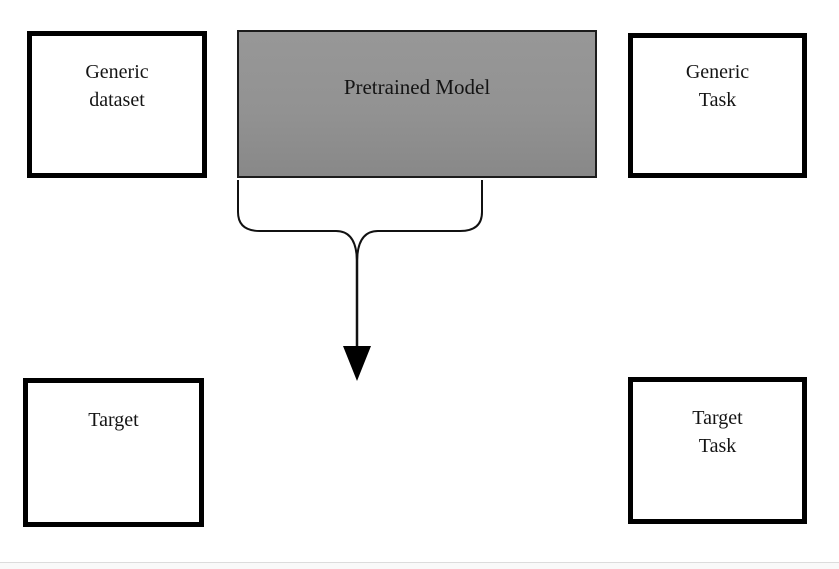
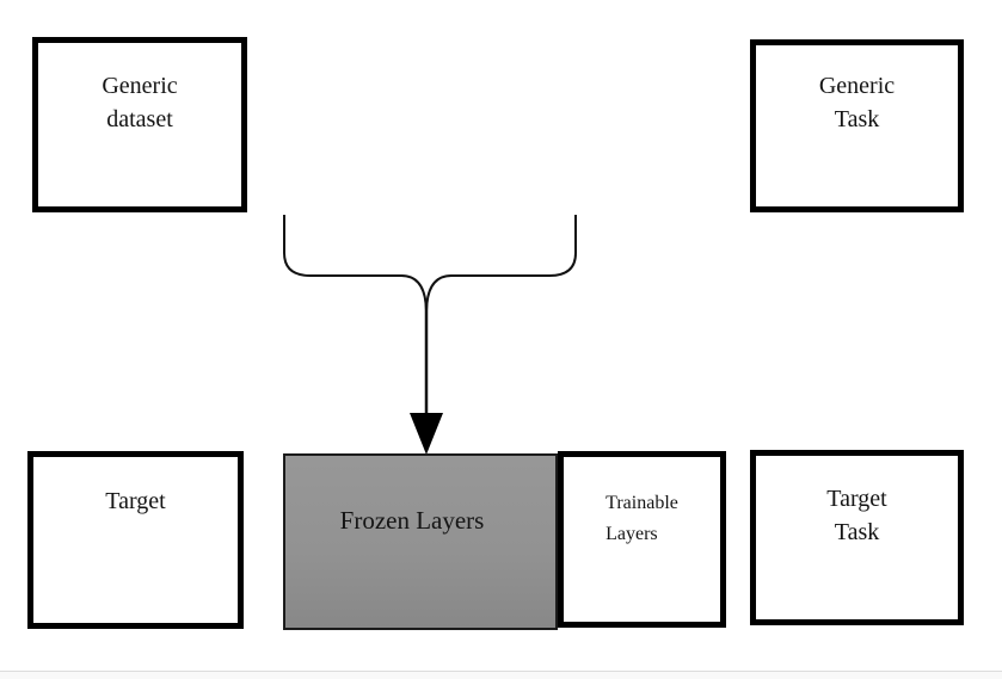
  Generic
  dataset
- Pretrained Model
  Generic
  Task
  Target
+ Frozen Layers
+ Trainable
+ Layers
  Target
  Task
